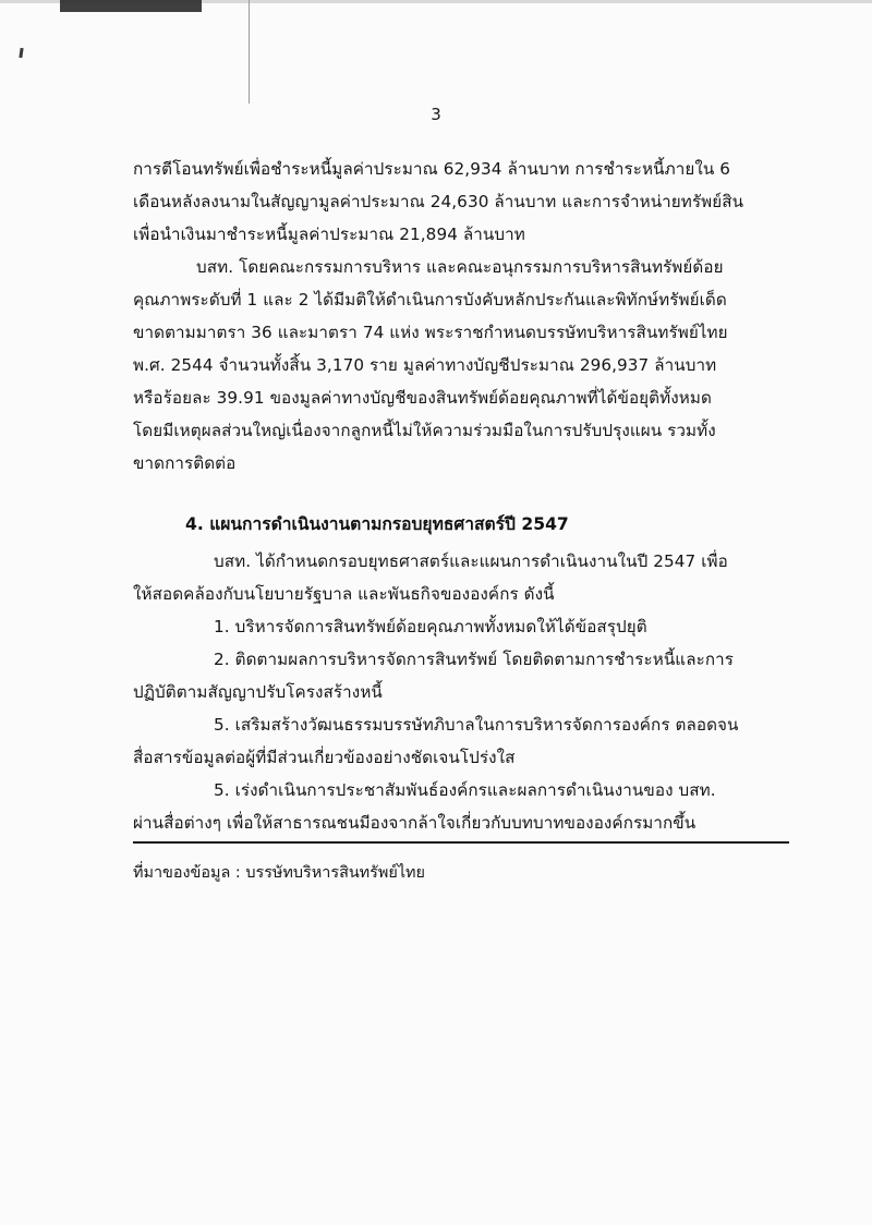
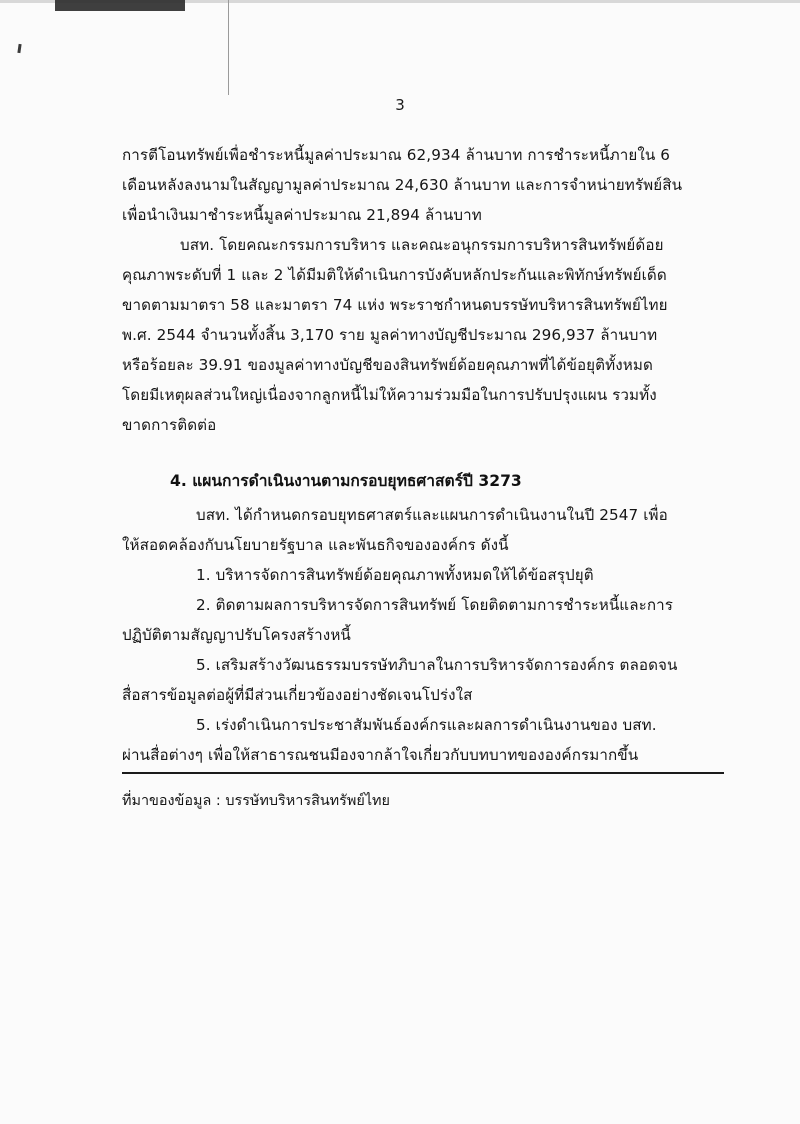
  3
  การตีโอนทรัพย์เพื่อชำระหนี้มูลค่าประมาณ 62,934 ล้านบาท การชำระหนี้ภายใน 6 เดือนหลังลงนามในสัญญามูลค่าประมาณ 24,630 ล้านบาท และการจำหน่ายทรัพย์สินเพื่อนำเงินมาชำระหนี้มูลค่าประมาณ 21,894 ล้านบาท
- บสท. โดยคณะกรรมการบริหาร และคณะอนุกรรมการบริหารสินทรัพย์ด้อยคุณภาพระดับที่ 1 และ 2 ได้มีมติให้ดำเนินการบังคับหลักประกันและพิทักษ์ทรัพย์เด็ดขาดตามมาตรา 36 และมาตรา 74 แห่ง พระราชกำหนดบรรษัทบริหารสินทรัพย์ไทย พ.ศ. 2544 จำนวนทั้งสิ้น 3,170 ราย มูลค่าทางบัญชีประมาณ 296,937 ล้านบาท หรือร้อยละ 39.91 ของมูลค่าทางบัญชีของสินทรัพย์ด้อยคุณภาพที่ได้ข้อยุติทั้งหมด โดยมีเหตุผลส่วนใหญ่เนื่องจากลูกหนี้ไม่ให้ความร่วมมือในการปรับปรุงแผน รวมทั้งขาดการติดต่อ
+ บสท. โดยคณะกรรมการบริหาร และคณะอนุกรรมการบริหารสินทรัพย์ด้อยคุณภาพระดับที่ 1 และ 2 ได้มีมติให้ดำเนินการบังคับหลักประกันและพิทักษ์ทรัพย์เด็ดขาดตามมาตรา 58 และมาตรา 74 แห่ง พระราชกำหนดบรรษัทบริหารสินทรัพย์ไทย พ.ศ. 2544 จำนวนทั้งสิ้น 3,170 ราย มูลค่าทางบัญชีประมาณ 296,937 ล้านบาท หรือร้อยละ 39.91 ของมูลค่าทางบัญชีของสินทรัพย์ด้อยคุณภาพที่ได้ข้อยุติทั้งหมด โดยมีเหตุผลส่วนใหญ่เนื่องจากลูกหนี้ไม่ให้ความร่วมมือในการปรับปรุงแผน รวมทั้งขาดการติดต่อ
- 4. แผนการดำเนินงานตามกรอบยุทธศาสตร์ปี 2547
+ 4. แผนการดำเนินงานตามกรอบยุทธศาสตร์ปี 3273
  บสท. ได้กำหนดกรอบยุทธศาสตร์และแผนการดำเนินงานในปี 2547 เพื่อให้สอดคล้องกับนโยบายรัฐบาล และพันธกิจขององค์กร ดังนี้
  1. บริหารจัดการสินทรัพย์ด้อยคุณภาพทั้งหมดให้ได้ข้อสรุปยุติ
  2. ติดตามผลการบริหารจัดการสินทรัพย์ โดยติดตามการชำระหนี้และการปฏิบัติตามสัญญาปรับโครงสร้างหนี้
  5. เสริมสร้างวัฒนธรรมบรรษัทภิบาลในการบริหารจัดการองค์กร ตลอดจนสื่อสารข้อมูลต่อผู้ที่มีส่วนเกี่ยวข้องอย่างชัดเจนโปร่งใส
  5. เร่งดำเนินการประชาสัมพันธ์องค์กรและผลการดำเนินงานของ บสท. ผ่านสื่อต่างๆ เพื่อให้สาธารณชนมีองจากล้าใจเกี่ยวกับบทบาทขององค์กรมากขึ้น
  ที่มาของข้อมูล : บรรษัทบริหารสินทรัพย์ไทย
